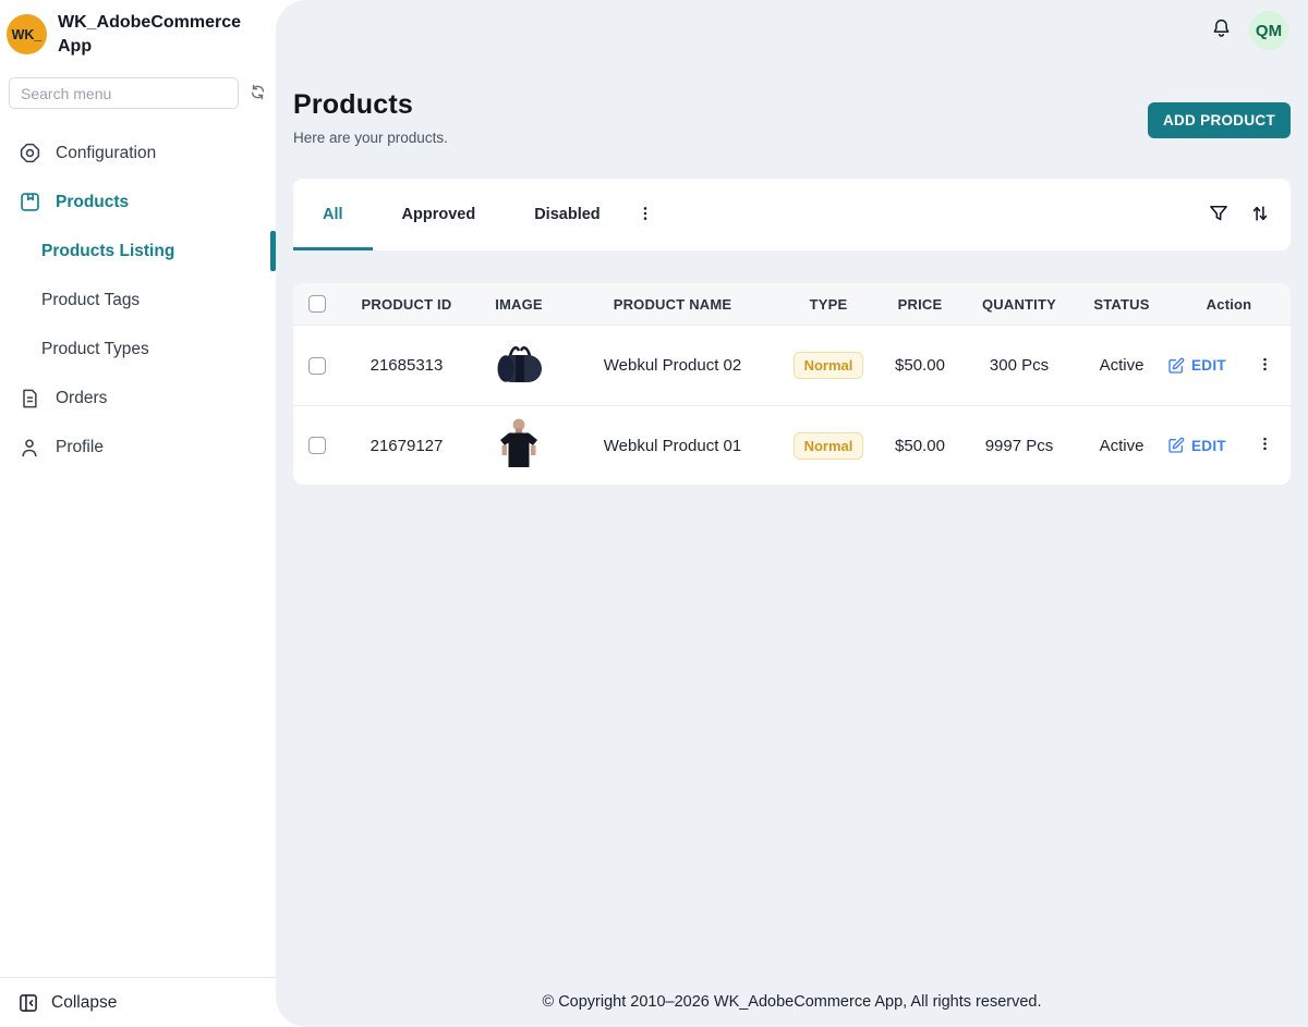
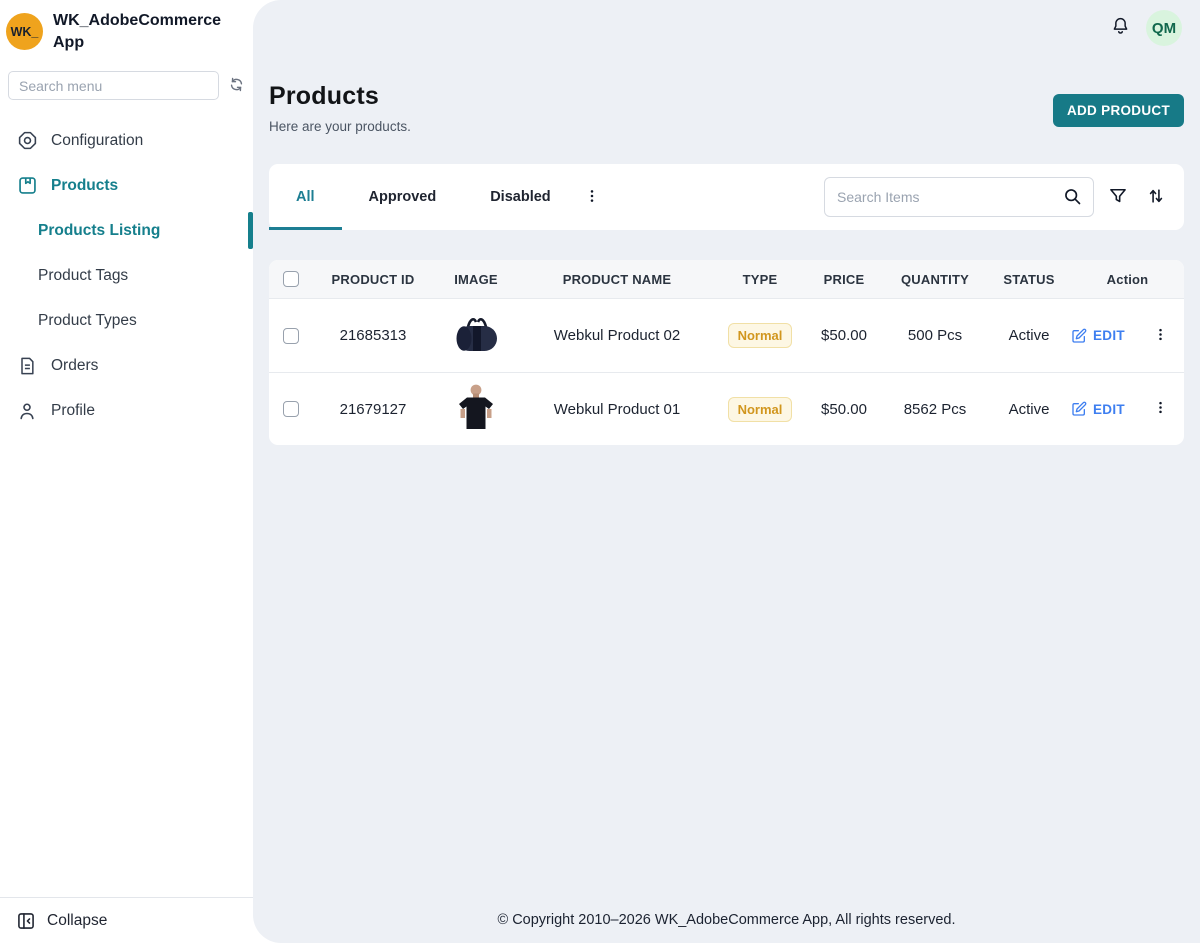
  WK_
  WK_AdobeCommerce App
  Search menu
  Configuration
  Products
  Products Listing
  Product Tags
  Product Types
  Orders
  Profile
  Collapse
  QM
  Products
  Here are your products.
  ADD PRODUCT
  All
  Approved
  Disabled
+ Search Items
  PRODUCT ID
  IMAGE
  PRODUCT NAME
  TYPE
  PRICE
  QUANTITY
  STATUS
  Action
  21685313
  Webkul Product 02
  Normal
  $50.00
- 300 Pcs
+ 500 Pcs
  Active
  EDIT
  21679127
  Webkul Product 01
  Normal
  $50.00
- 9997 Pcs
+ 8562 Pcs
  Active
  EDIT
  © Copyright 2010–2026 WK_AdobeCommerce App, All rights reserved.
